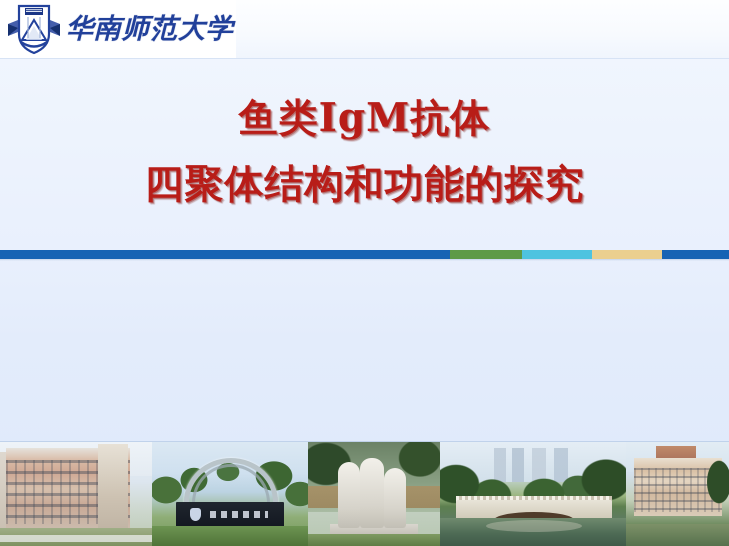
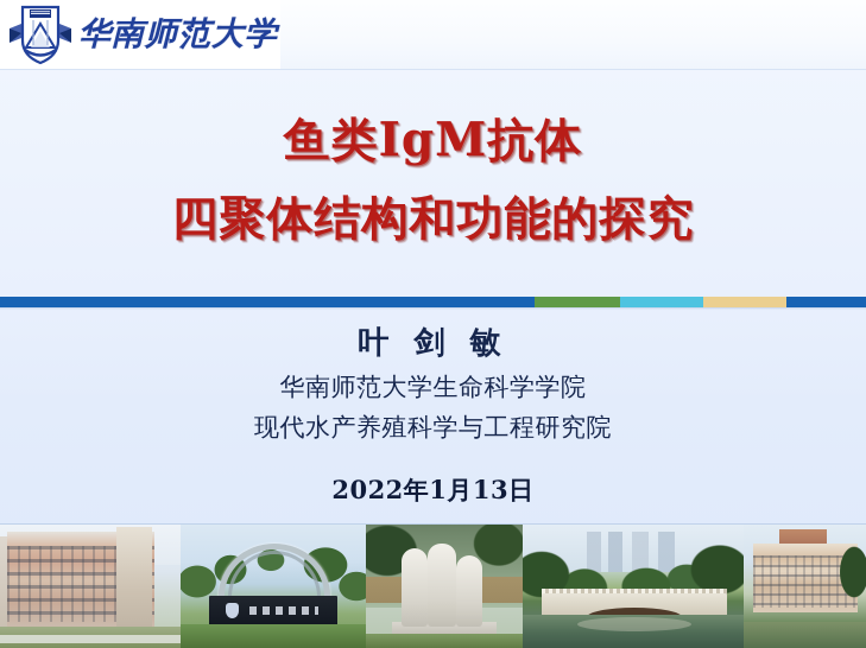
  华南师范大学
  鱼类IgM抗体
  四聚体结构和功能的探究
+ 叶 剑 敏
+ 华南师范大学生命科学学院
+ 现代水产养殖科学与工程研究院
+ 2022年1月13日
